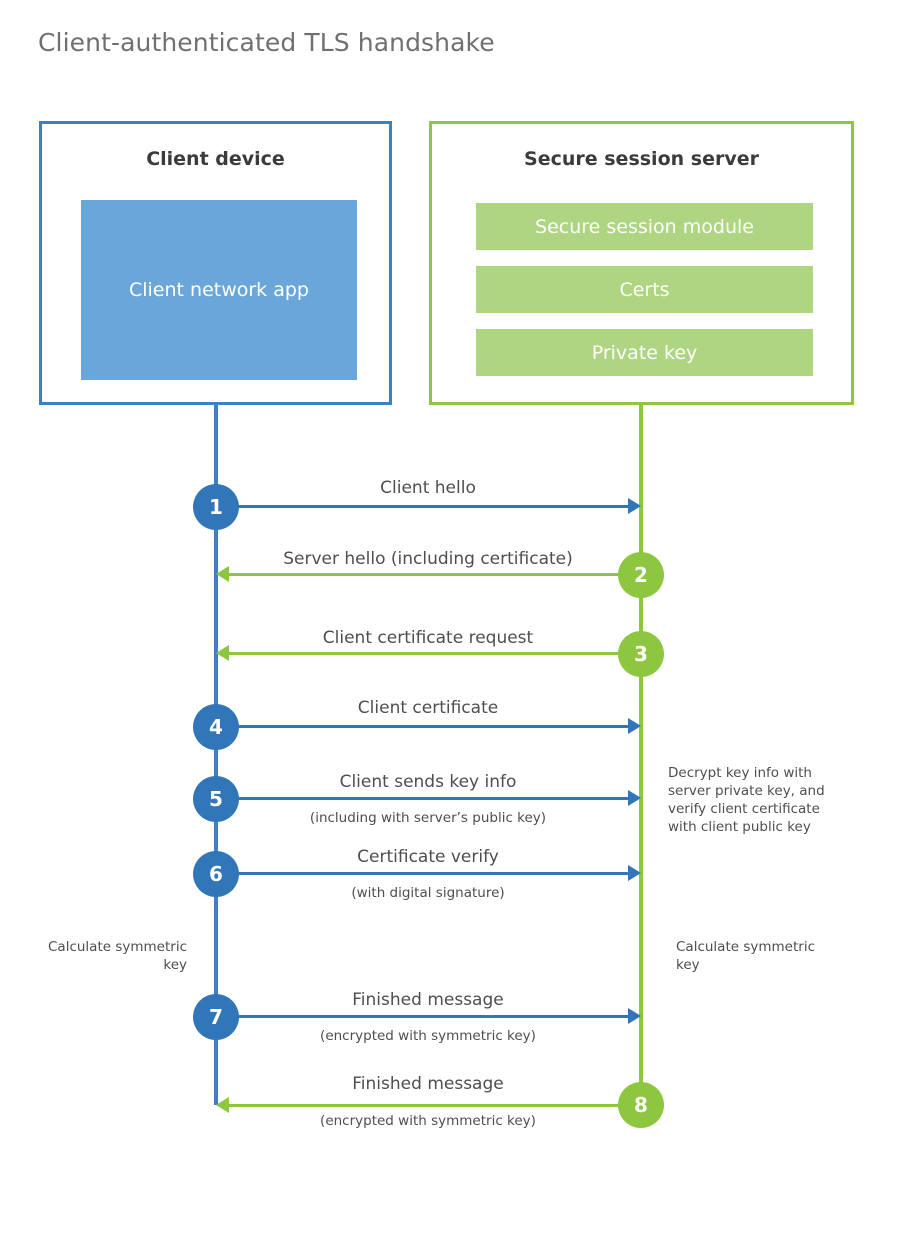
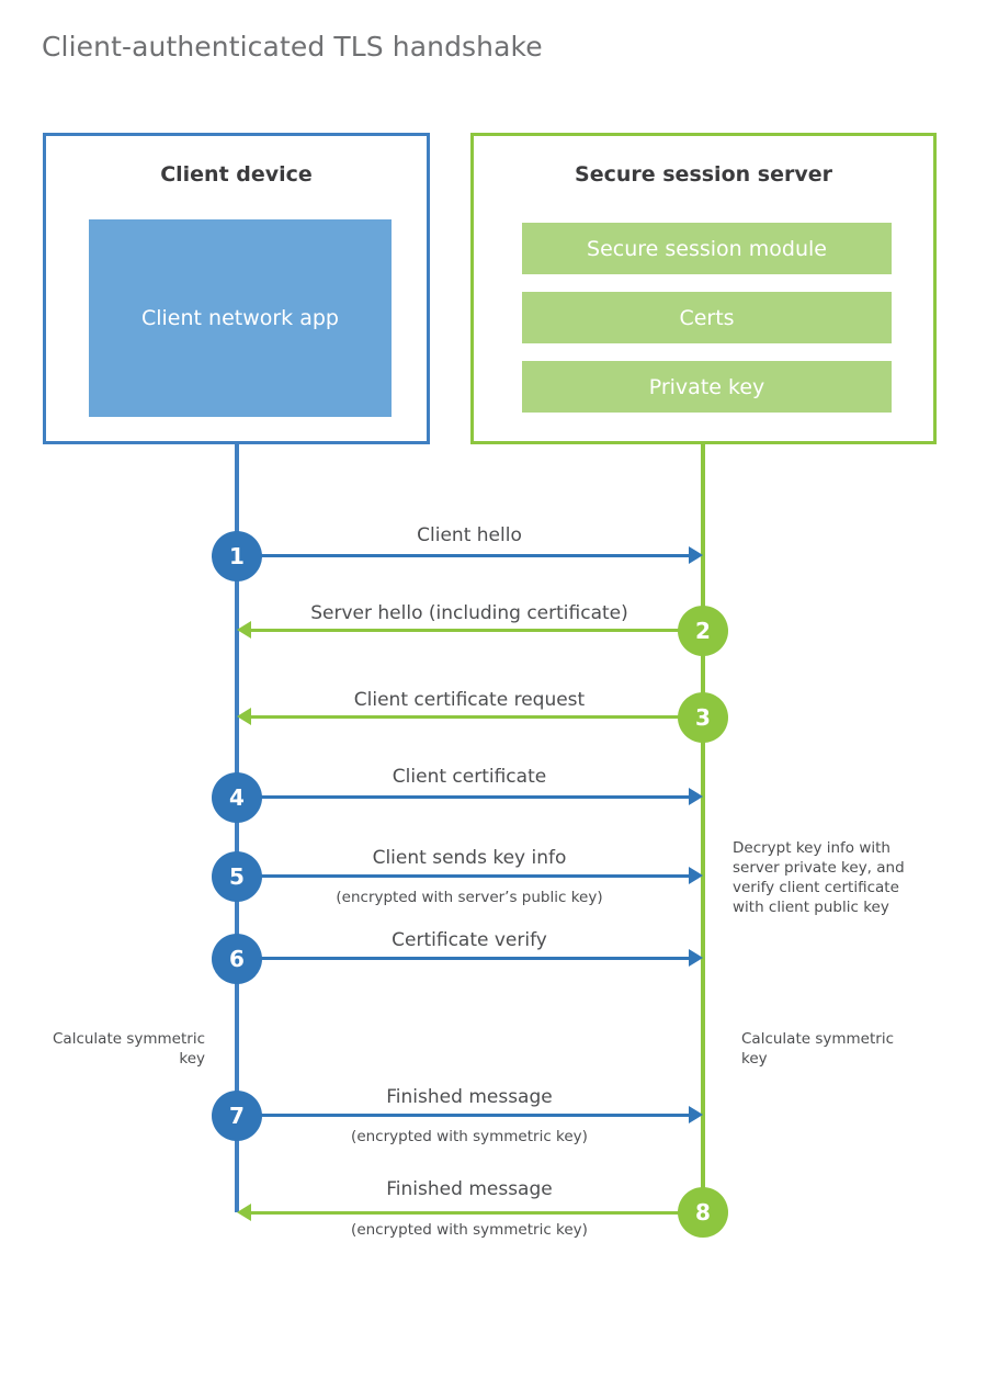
  Client-authenticated TLS handshake
  Client device
  Client network app
  Secure session server
  Secure session module
  Certs
  Private key
  Client hello
  1
  Server hello (including certificate)
  2
  Client certificate request
  3
  Client certificate
  4
  Client sends key info
- (including with server’s public key)
+ (encrypted with server’s public key)
  5
  Certificate verify
- (with digital signature)
  6
  Finished message
  (encrypted with symmetric key)
  7
  Finished message
  (encrypted with symmetric key)
  8
  Decrypt key info with server private key, and verify client certificate with client public key
  Calculate symmetric key
  Calculate symmetric key
